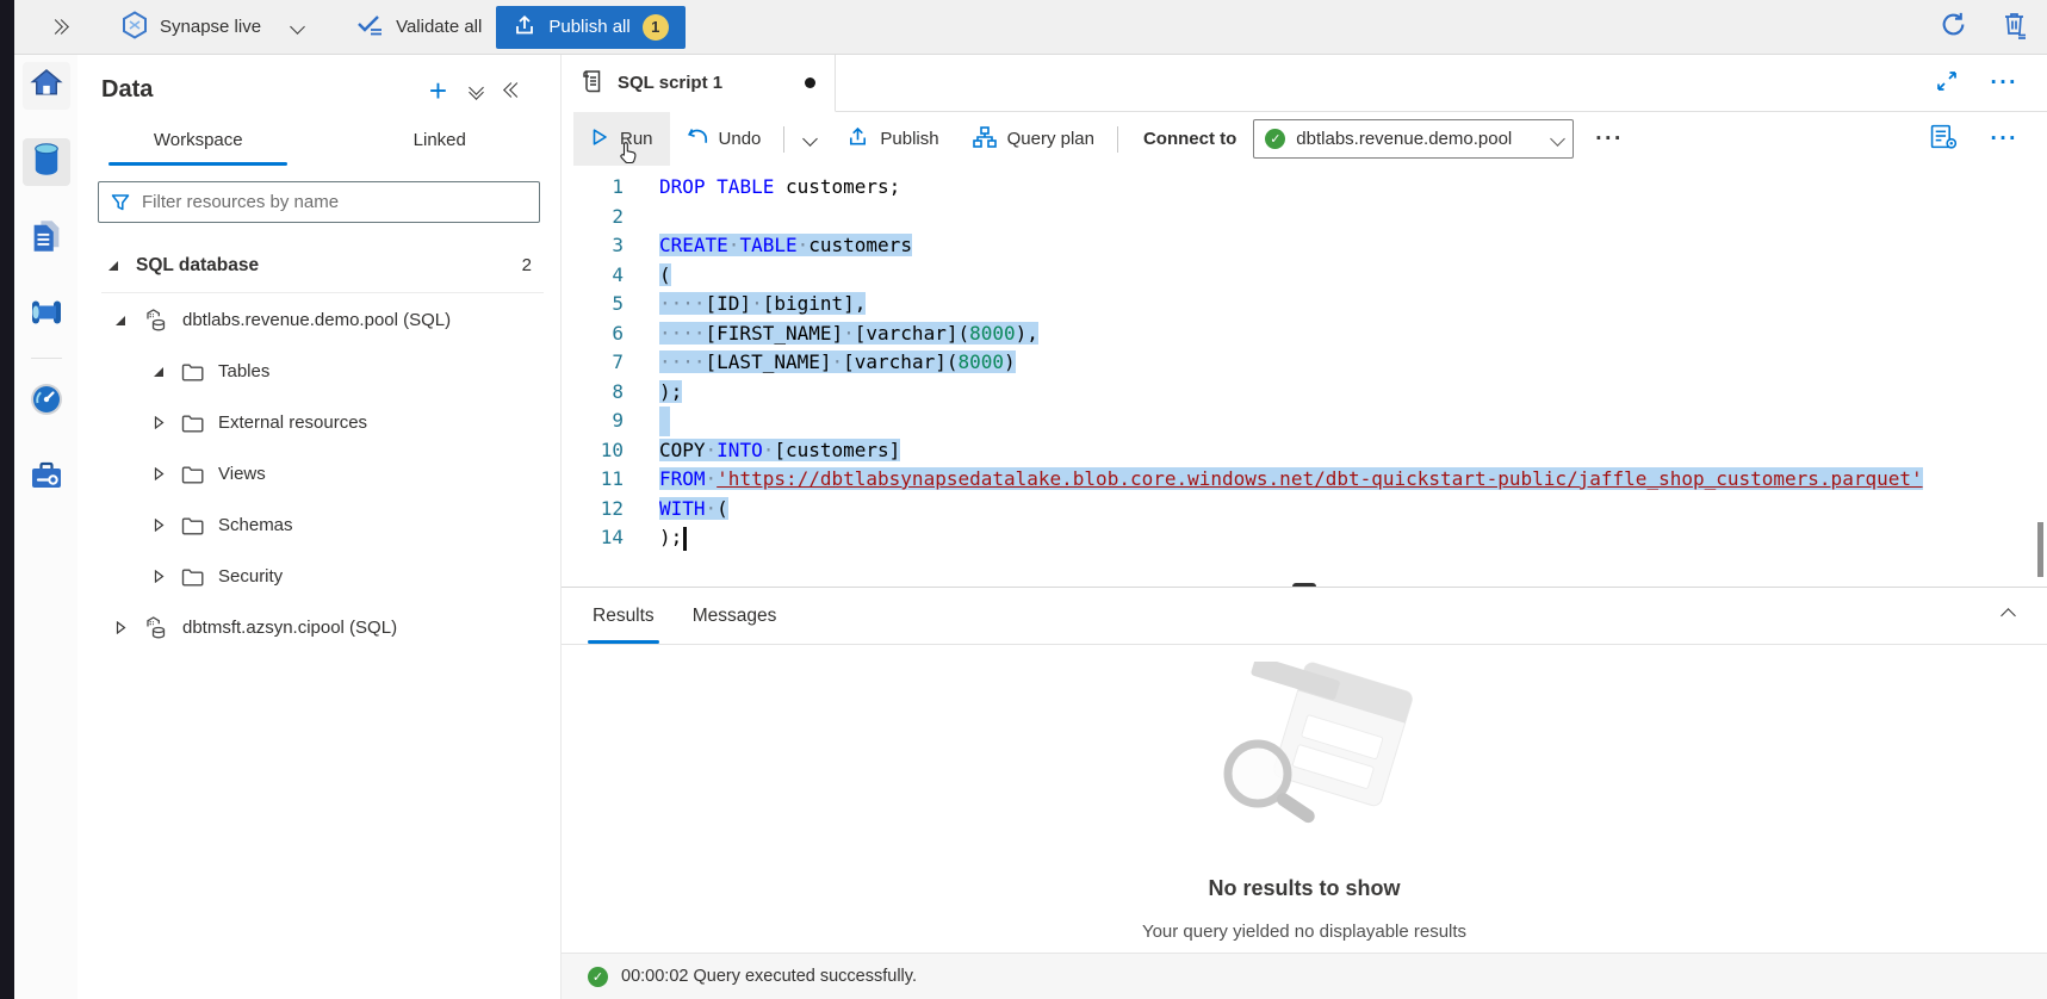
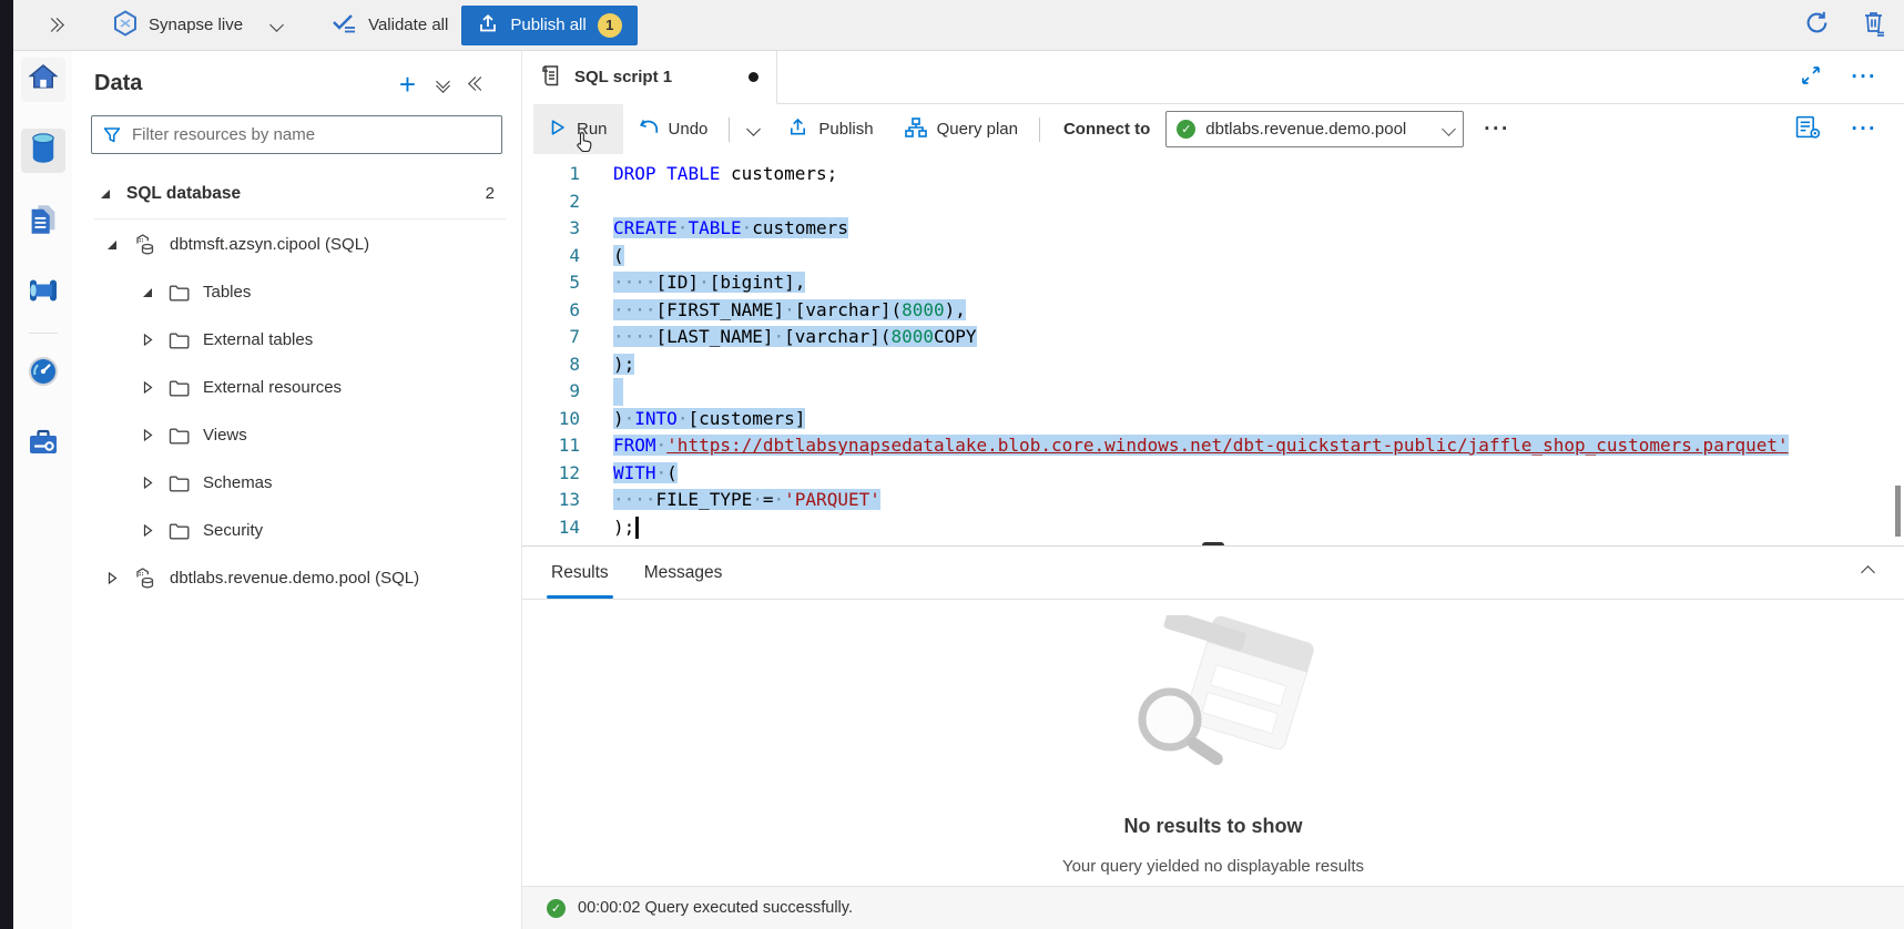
  Synapse live
  Validate all
  Publish all
  1
  Data
  +
- Workspace
- Linked
  Filter resources by name
  SQL database
  2
- dbtlabs.revenue.demo.pool (SQL)
+ dbtmsft.azsyn.cipool (SQL)
  Tables
+ External tables
  External resources
  Views
  Schemas
  Security
- dbtmsft.azsyn.cipool (SQL)
+ dbtlabs.revenue.demo.pool (SQL)
  SQL script 1
  ···
  Run
  Undo
  Publish
  Query plan
  Connect to
  ✓
  dbtlabs.revenue.demo.pool
  ···
  ···
  1
  DROP TABLE customers;
  2
  3
  CREATE·TABLE·customers
  4
  (
  5
  ····[ID]·[bigint],
  6
  ····[FIRST_NAME]·[varchar](8000),
  7
- ····[LAST_NAME]·[varchar](8000)
+ ····[LAST_NAME]·[varchar](8000COPY
  8
  );
  9
  10
- COPY·INTO·[customers]
+ )·INTO·[customers]
  11
  FROM·'https://dbtlabsynapsedatalake.blob.core.windows.net/dbt-quickstart-public/jaffle_shop_customers.parquet'
  12
  WITH·(
+ 13
+ ····FILE_TYPE·=·'PARQUET'
  14
  );
  Results
  Messages
  No results to show
  Your query yielded no displayable results
  ✓
  00:00:02 Query executed successfully.
